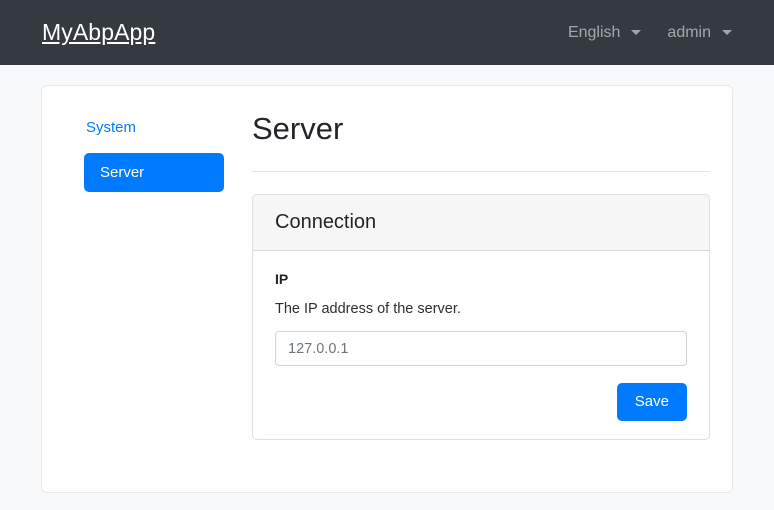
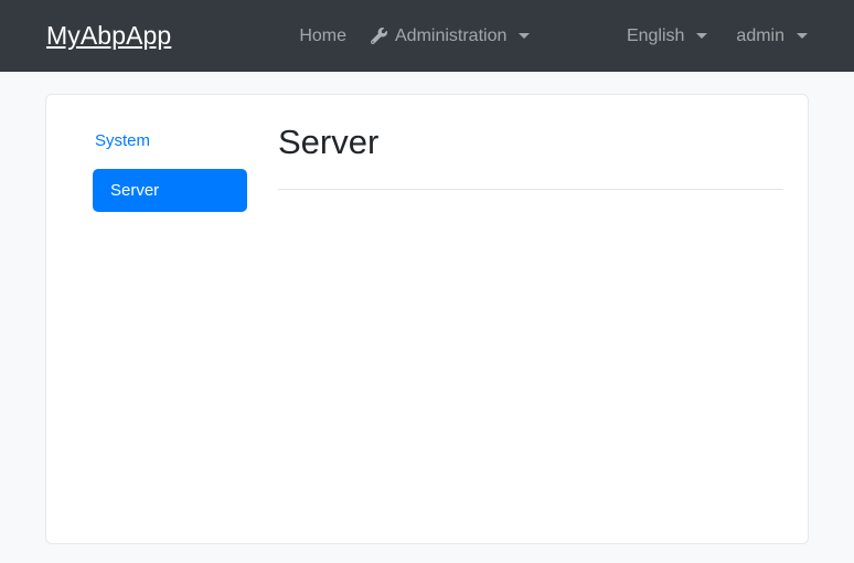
  MyAbpApp
+ Home
+ Administration
  English
  admin
  System
  Server
  Server
- Connection
- IP
- The IP address of the server.
- 127.0.0.1
- Save
